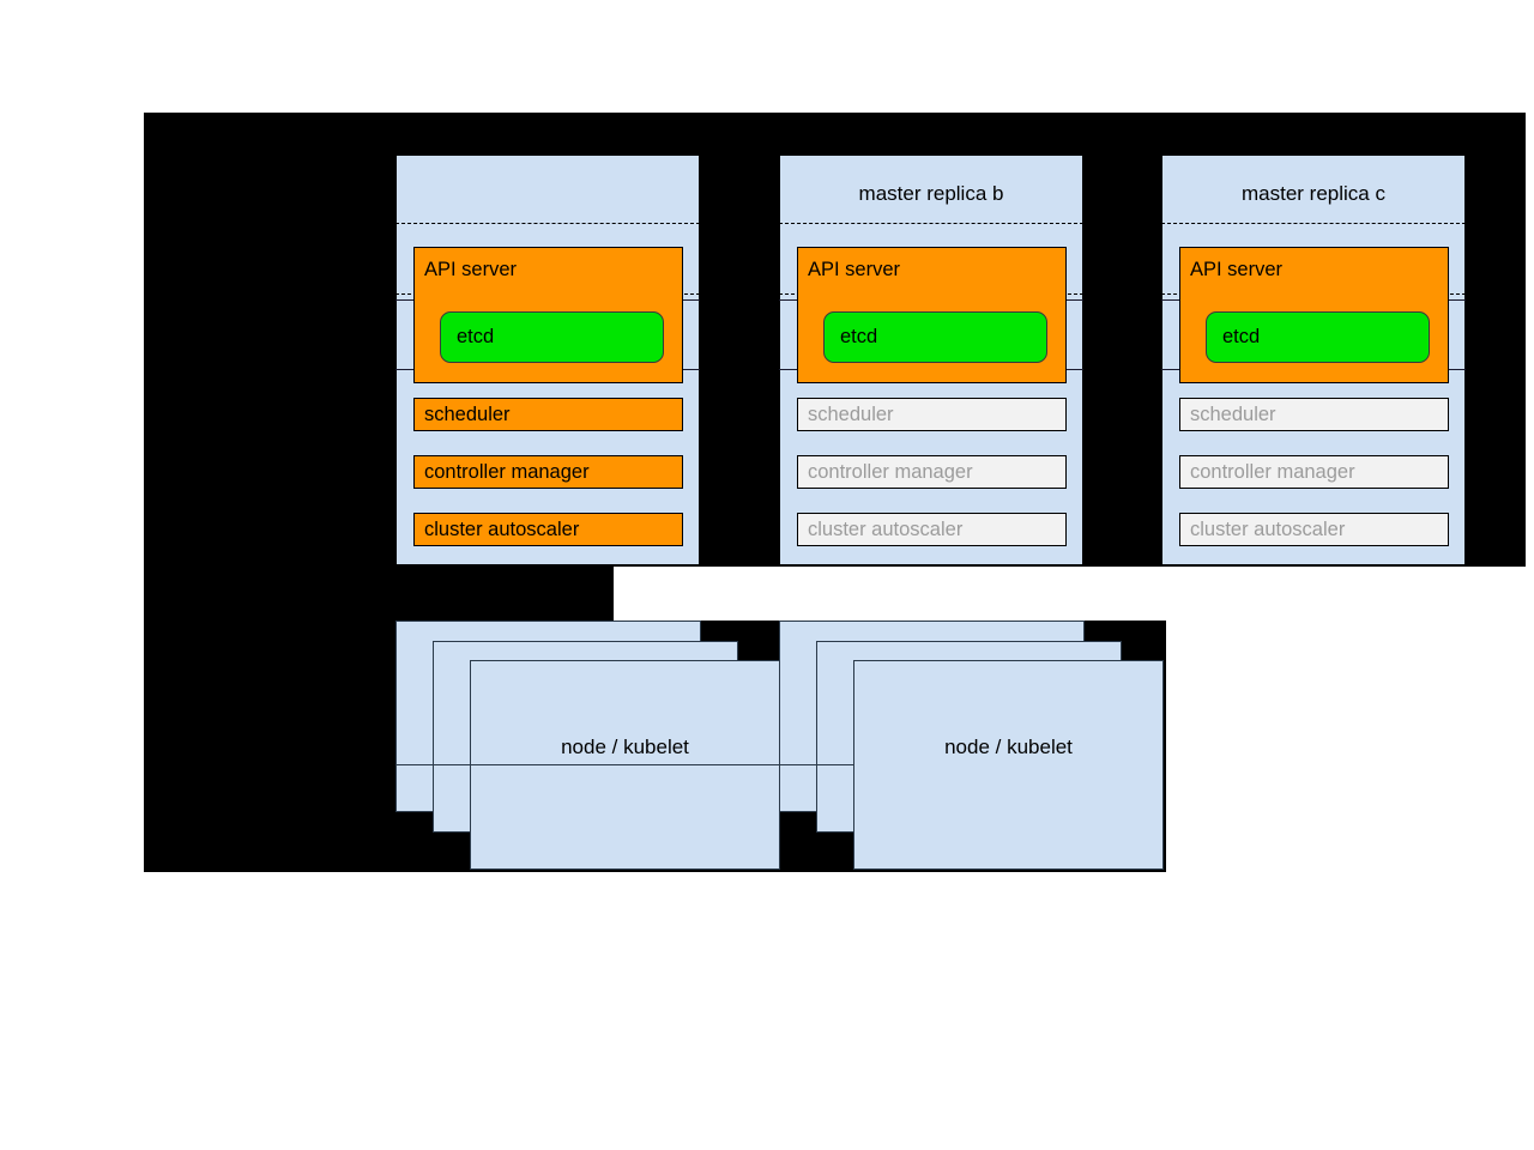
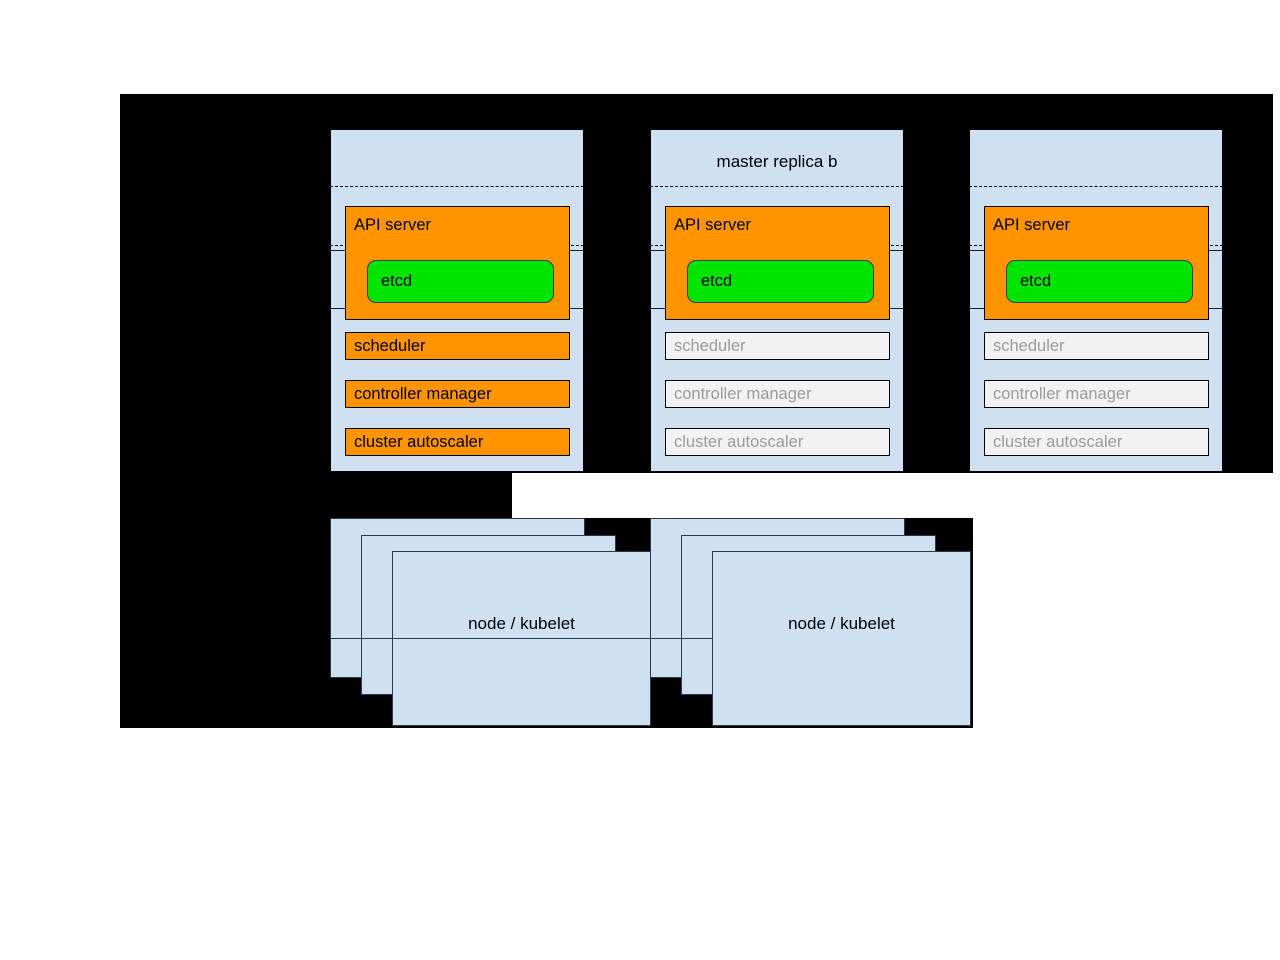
  API server
  etcd
  scheduler
  controller manager
  cluster autoscaler
  master replica b
  API server
  etcd
  scheduler
  controller manager
  cluster autoscaler
- master replica c
  API server
  etcd
  scheduler
  controller manager
  cluster autoscaler
  node / kubelet
  node / kubelet
